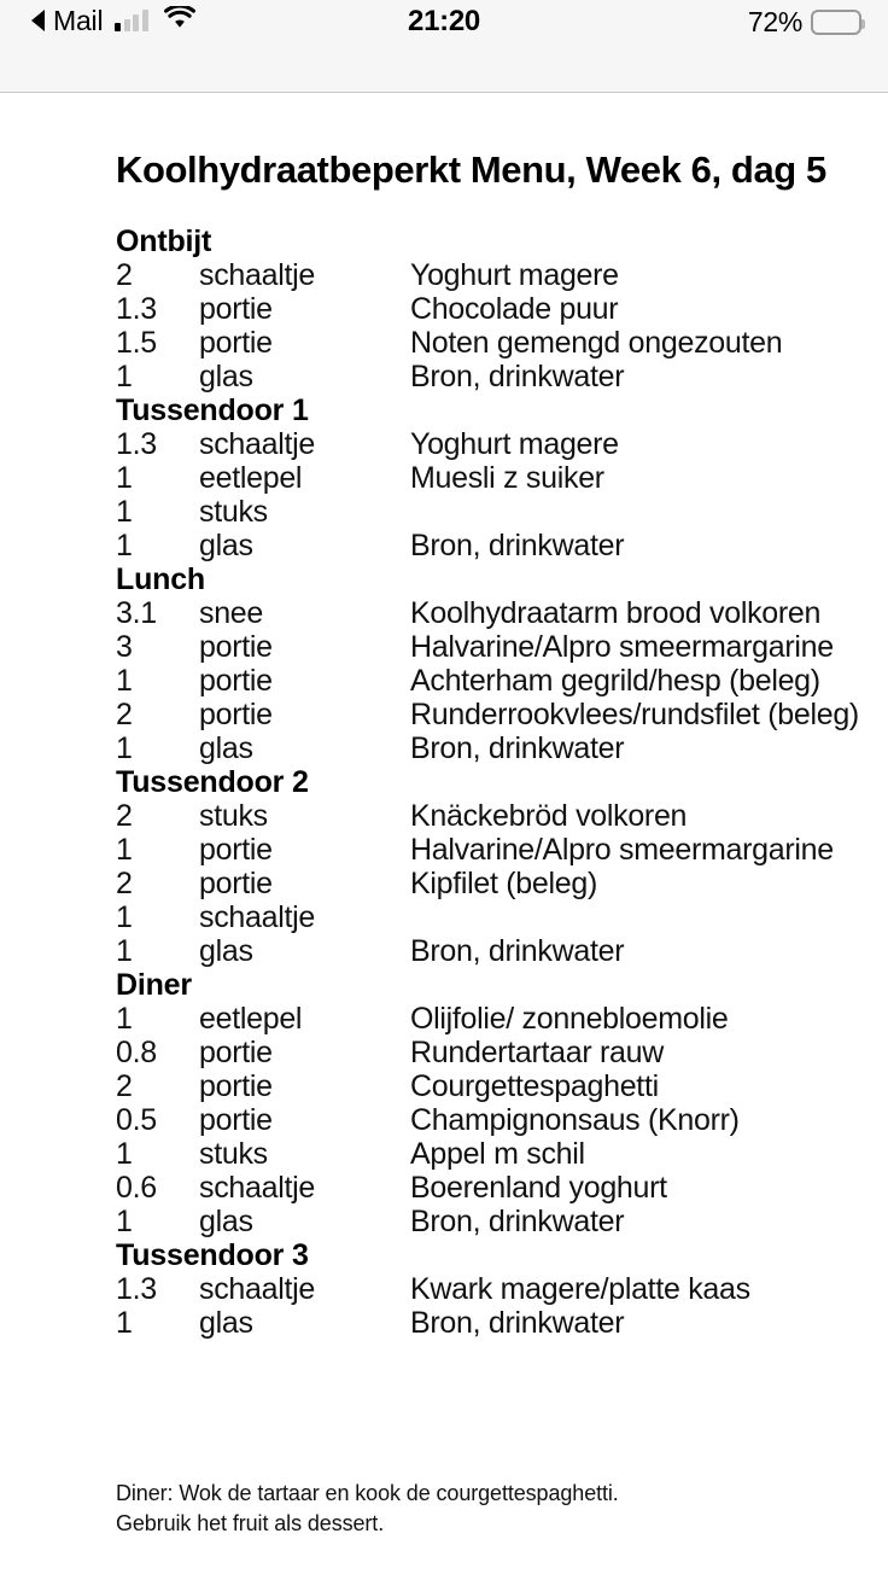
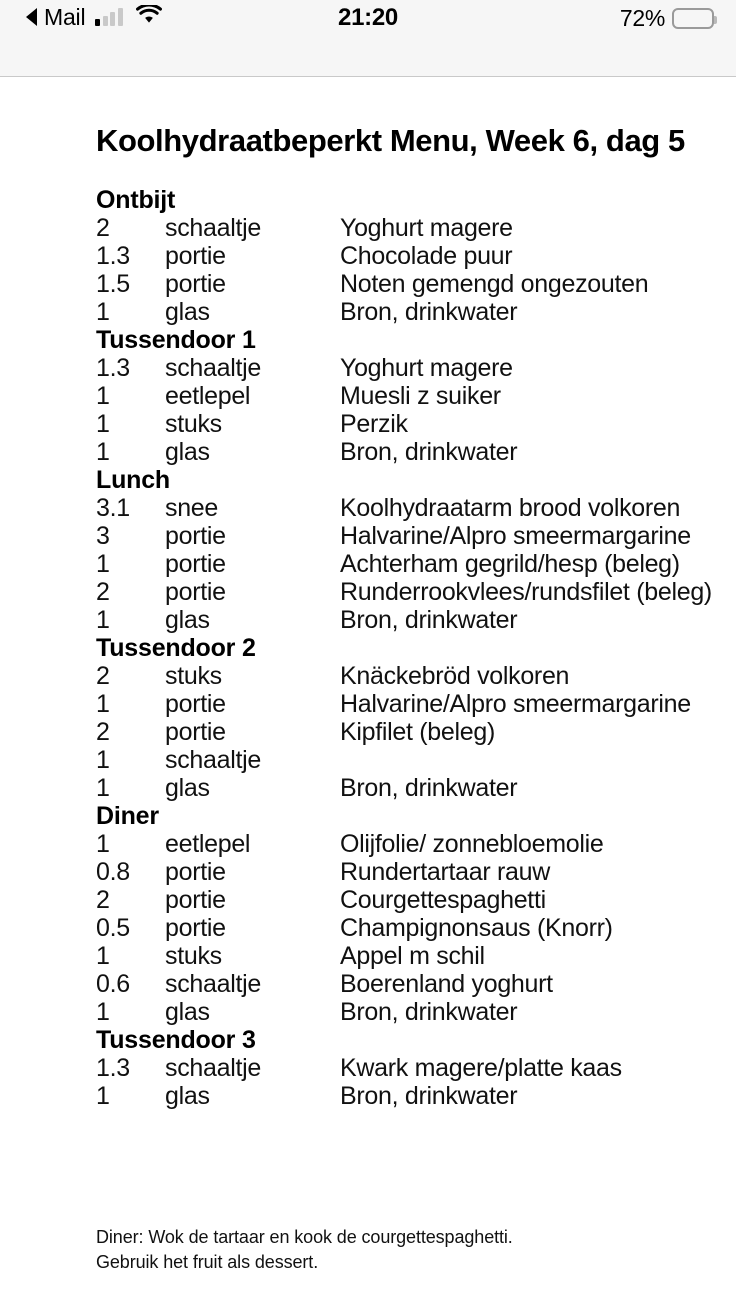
  Mail
  21:20
  72%
  Koolhydraatbeperkt Menu, Week 6, dag 5
  Ontbijt
  2
  schaaltje
  Yoghurt magere
  1.3
  portie
  Chocolade puur
  1.5
  portie
  Noten gemengd ongezouten
  1
  glas
  Bron, drinkwater
  Tussendoor 1
  1.3
  schaaltje
  Yoghurt magere
  1
  eetlepel
  Muesli z suiker
  1
  stuks
+ Perzik
  1
  glas
  Bron, drinkwater
  Lunch
  3.1
  snee
  Koolhydraatarm brood volkoren
  3
  portie
  Halvarine/Alpro smeermargarine
  1
  portie
  Achterham gegrild/hesp (beleg)
  2
  portie
  Runderrookvlees/rundsfilet (beleg)
  1
  glas
  Bron, drinkwater
  Tussendoor 2
  2
  stuks
  Knäckebröd volkoren
  1
  portie
  Halvarine/Alpro smeermargarine
  2
  portie
  Kipfilet (beleg)
  1
  schaaltje
  1
  glas
  Bron, drinkwater
  Diner
  1
  eetlepel
  Olijfolie/ zonnebloemolie
  0.8
  portie
  Rundertartaar rauw
  2
  portie
  Courgettespaghetti
  0.5
  portie
  Champignonsaus (Knorr)
  1
  stuks
  Appel m schil
  0.6
  schaaltje
  Boerenland yoghurt
  1
  glas
  Bron, drinkwater
  Tussendoor 3
  1.3
  schaaltje
  Kwark magere/platte kaas
  1
  glas
  Bron, drinkwater
  Diner: Wok de tartaar en kook de courgettespaghetti.
  Gebruik het fruit als dessert.
